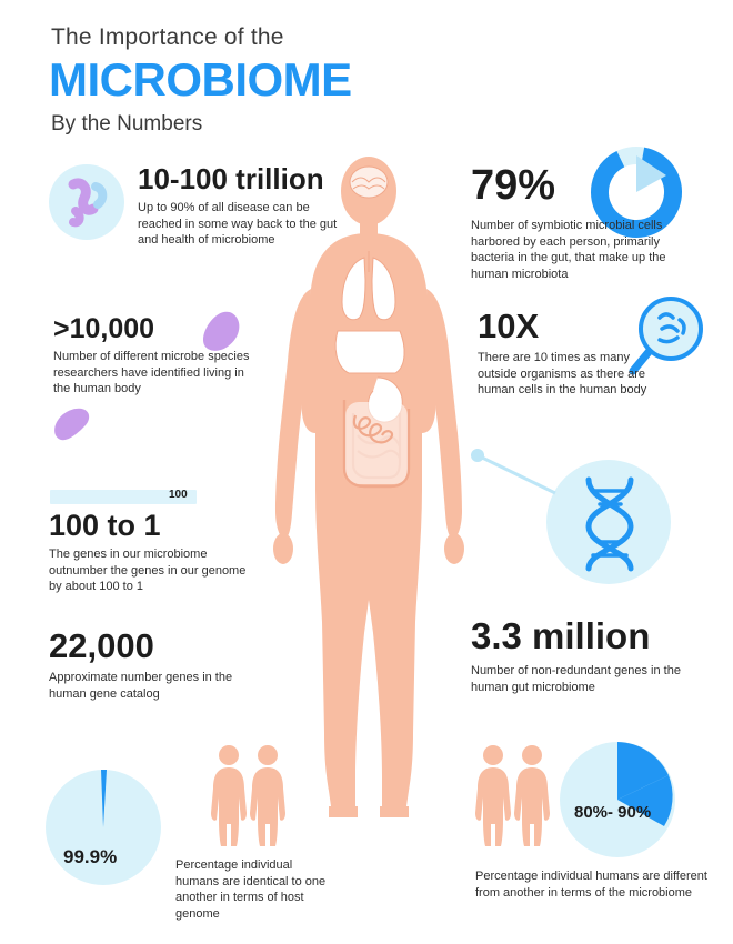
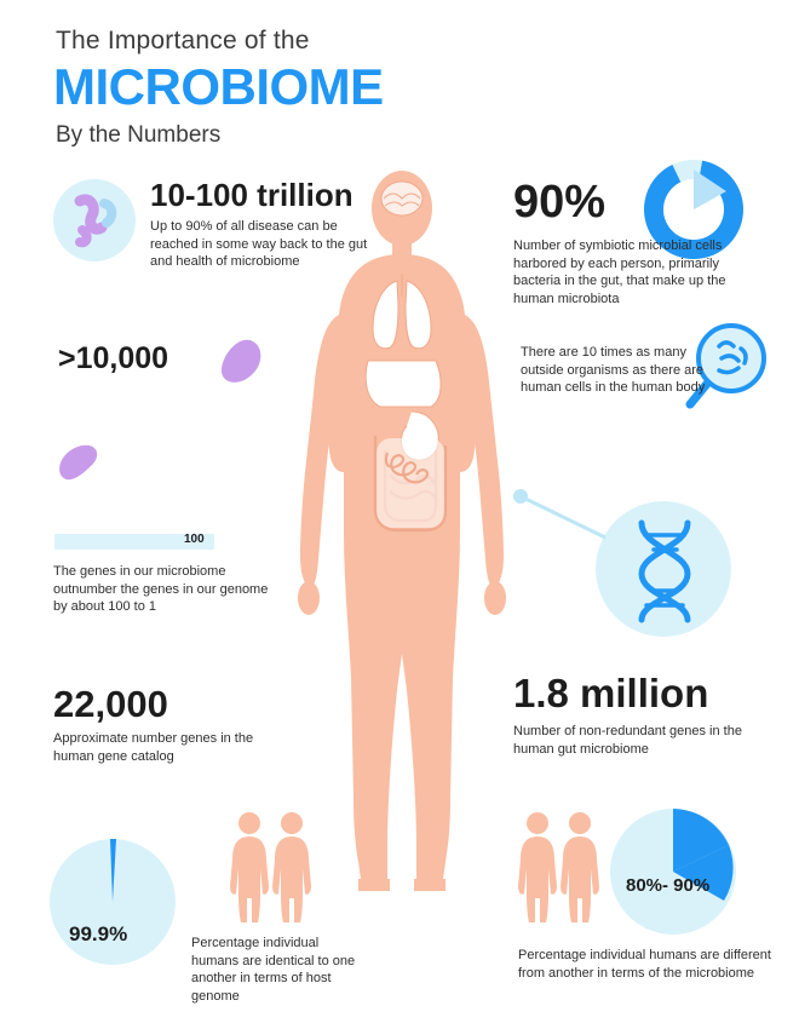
  The Importance of the
  MICROBIOME
  By the Numbers
  10-100 trillion
  Up to 90% of all disease can be reached in some way back to the gut and health of microbiome
  >10,000
- Number of different microbe species researchers have identified living in the human body
  100
- 100 to 1
  The genes in our microbiome outnumber the genes in our genome by about 100 to 1
  22,000
  Approximate number genes in the human gene catalog
- 79%
+ 90%
  Number of symbiotic microbial cells harbored by each person, primarily bacteria in the gut, that make up the human microbiota
- 10X
  There are 10 times as many outside organisms as there are human cells in the human body
- 3.3 million
+ 1.8 million
  Number of non-redundant genes in the human gut microbiome
  99.9%
  Percentage individual humans are identical to one another in terms of host genome
  80%- 90%
  Percentage individual humans are different from another in terms of the microbiome
